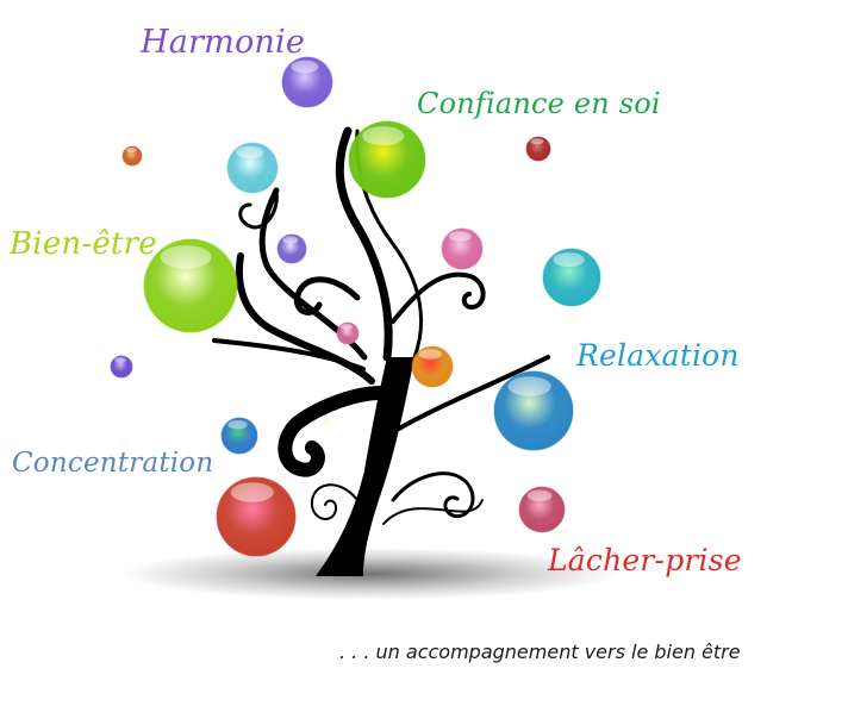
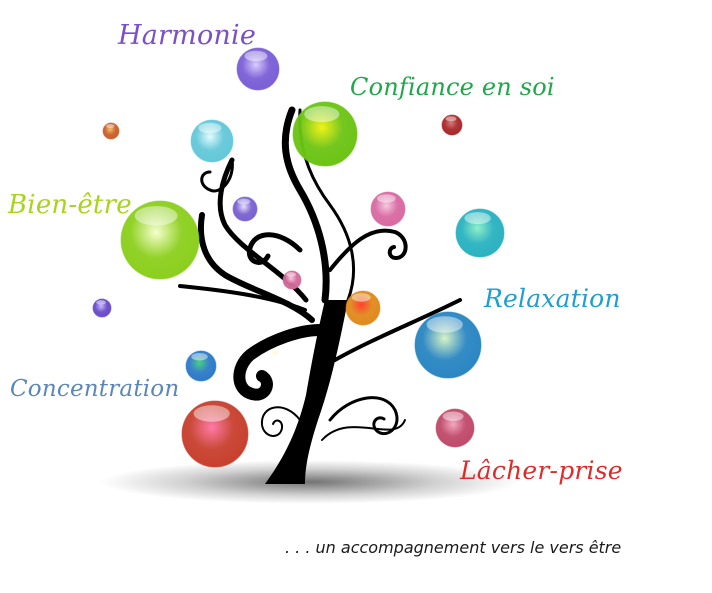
  Harmonie
  Confiance en soi
  Bien-être
  Relaxation
  Concentration
  Lâcher-prise
- . . . un accompagnement vers le bien être
+ . . . un accompagnement vers le vers être
